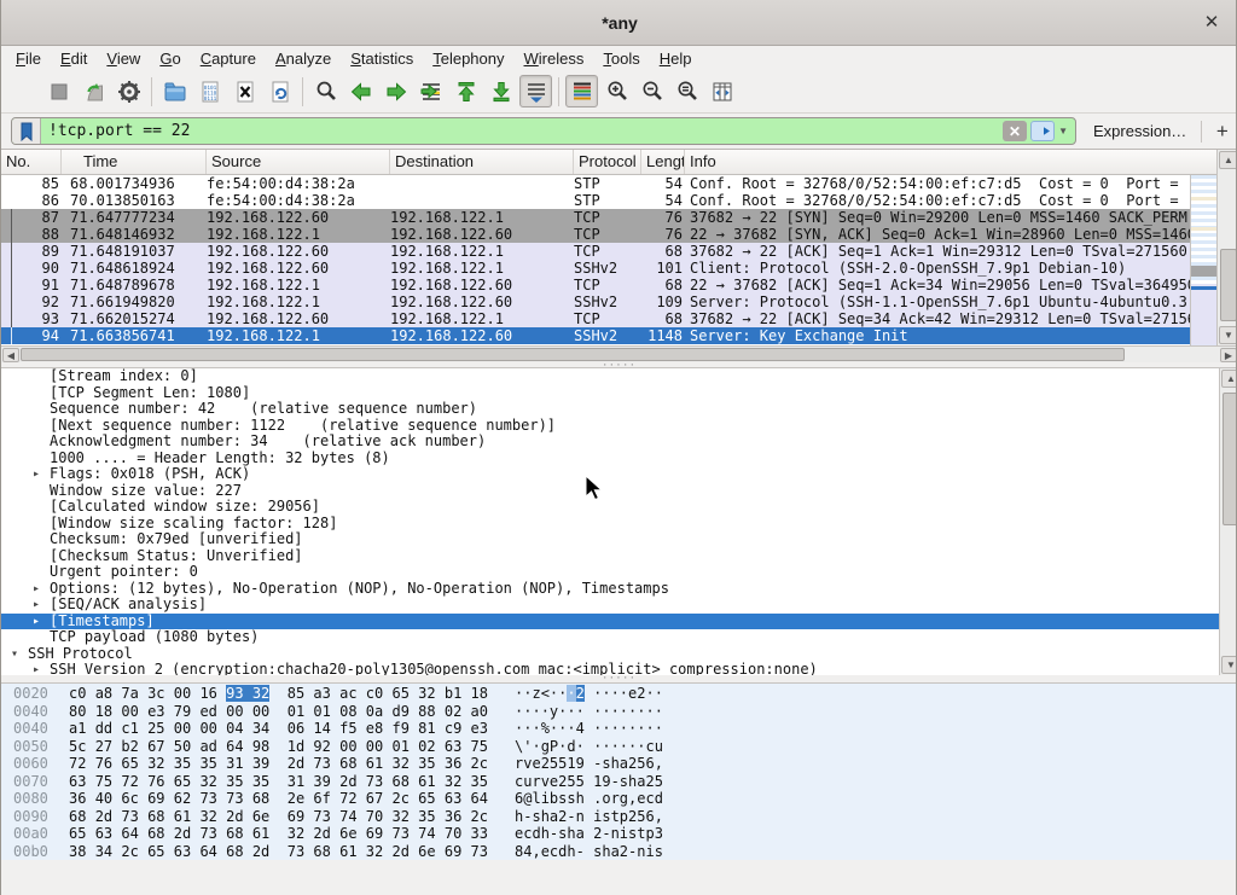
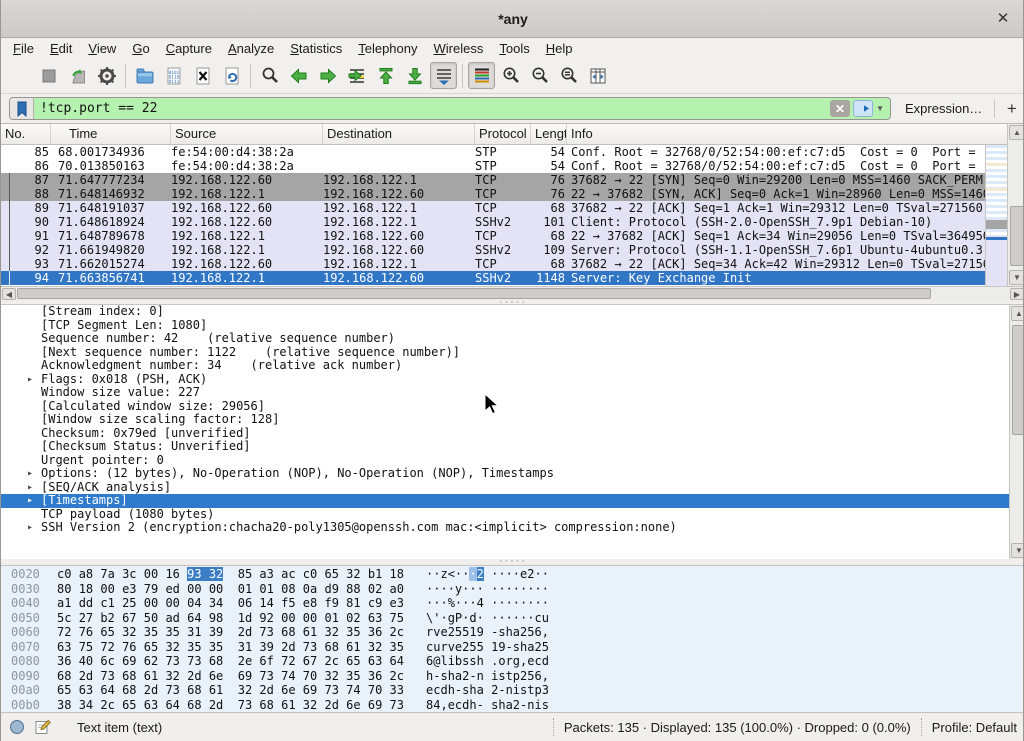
  *any
  ✕
  File
  Edit
  View
  Go
  Capture
  Analyze
  Statistics
  Telephony
  Wireless
  Tools
  Help
  !tcp.port == 22
  ✕
  ▼
  Expression…
  +
  No.
  Time
  Source
  Destination
  Protocol
  Lengt
  Info
  85
  68.001734936
  fe:54:00:d4:38:2a
  STP
  54
  Conf. Root = 32768/0/52:54:00:ef:c7:d5 Cost = 0 Port =
  86
  70.013850163
  fe:54:00:d4:38:2a
  STP
  54
  Conf. Root = 32768/0/52:54:00:ef:c7:d5 Cost = 0 Port =
  87
  71.647777234
  192.168.122.60
  192.168.122.1
  TCP
  76
  37682 → 22 [SYN] Seq=0 Win=29200 Len=0 MSS=1460 SACK_PERM
  88
  71.648146932
  192.168.122.1
  192.168.122.60
  TCP
  76
  22 → 37682 [SYN, ACK] Seq=0 Ack=1 Win=28960 Len=0 MSS=146
  89
  71.648191037
  192.168.122.60
  192.168.122.1
  TCP
  68
  37682 → 22 [ACK] Seq=1 Ack=1 Win=29312 Len=0 TSval=271560
  90
  71.648618924
  192.168.122.60
  192.168.122.1
  SSHv2
  101
  Client: Protocol (SSH-2.0-OpenSSH_7.9p1 Debian-10)
  91
  71.648789678
  192.168.122.1
  192.168.122.60
  TCP
  68
  22 → 37682 [ACK] Seq=1 Ack=34 Win=29056 Len=0 TSval=36495
  92
  71.661949820
  192.168.122.1
  192.168.122.60
  SSHv2
  109
  Server: Protocol (SSH-1.1-OpenSSH_7.6p1 Ubuntu-4ubuntu0.3
  93
  71.662015274
  192.168.122.60
  192.168.122.1
  TCP
  68
  37682 → 22 [ACK] Seq=34 Ack=42 Win=29312 Len=0 TSval=2715
  94
  71.663856741
  192.168.122.1
  192.168.122.60
  SSHv2
  1148
  Server: Key Exchange Init
  ▲
  ▼
  ◀
  ▶
  ·····
  [Stream index: 0]
  [TCP Segment Len: 1080]
  Sequence number: 42 (relative sequence number)
  [Next sequence number: 1122 (relative sequence number)]
  Acknowledgment number: 34 (relative ack number)
- 1000 .... = Header Length: 32 bytes (8)
  ▸
  Flags: 0x018 (PSH, ACK)
  Window size value: 227
  [Calculated window size: 29056]
  [Window size scaling factor: 128]
  Checksum: 0x79ed [unverified]
  [Checksum Status: Unverified]
  Urgent pointer: 0
  ▸
  Options: (12 bytes), No-Operation (NOP), No-Operation (NOP), Timestamps
  ▸
  [SEQ/ACK analysis]
  ▸
  [Timestamps]
  TCP payload (1080 bytes)
- ▾
- SSH Protocol
  ▸
  SSH Version 2 (encryption:chacha20-poly1305@openssh.com mac:<implicit> compression:none)
  ▲
  ▼
  ·····
  0020 c0 a8 7a 3c 00 16 93 32 85 a3 ac c0 65 32 b1 18 ··z<···2 ····e2··
- 0040 80 18 00 e3 79 ed 00 00 01 01 08 0a d9 88 02 a0 ····y··· ········
+ 0030 80 18 00 e3 79 ed 00 00 01 01 08 0a d9 88 02 a0 ····y··· ········
  0040 a1 dd c1 25 00 00 04 34 06 14 f5 e8 f9 81 c9 e3 ···%···4 ········
  0050 5c 27 b2 67 50 ad 64 98 1d 92 00 00 01 02 63 75 \'·gP·d· ······cu
  0060 72 76 65 32 35 35 31 39 2d 73 68 61 32 35 36 2c rve25519 -sha256,
  0070 63 75 72 76 65 32 35 35 31 39 2d 73 68 61 32 35 curve255 19-sha25
  0080 36 40 6c 69 62 73 73 68 2e 6f 72 67 2c 65 63 64 6@libssh .org,ecd
  0090 68 2d 73 68 61 32 2d 6e 69 73 74 70 32 35 36 2c h-sha2-n istp256,
  00a0 65 63 64 68 2d 73 68 61 32 2d 6e 69 73 74 70 33 ecdh-sha 2-nistp3
  00b0 38 34 2c 65 63 64 68 2d 73 68 61 32 2d 6e 69 73 84,ecdh- sha2-nis
+ Text item (text)
+ Packets: 135 · Displayed: 135 (100.0%) · Dropped: 0 (0.0%)
+ Profile: Default
